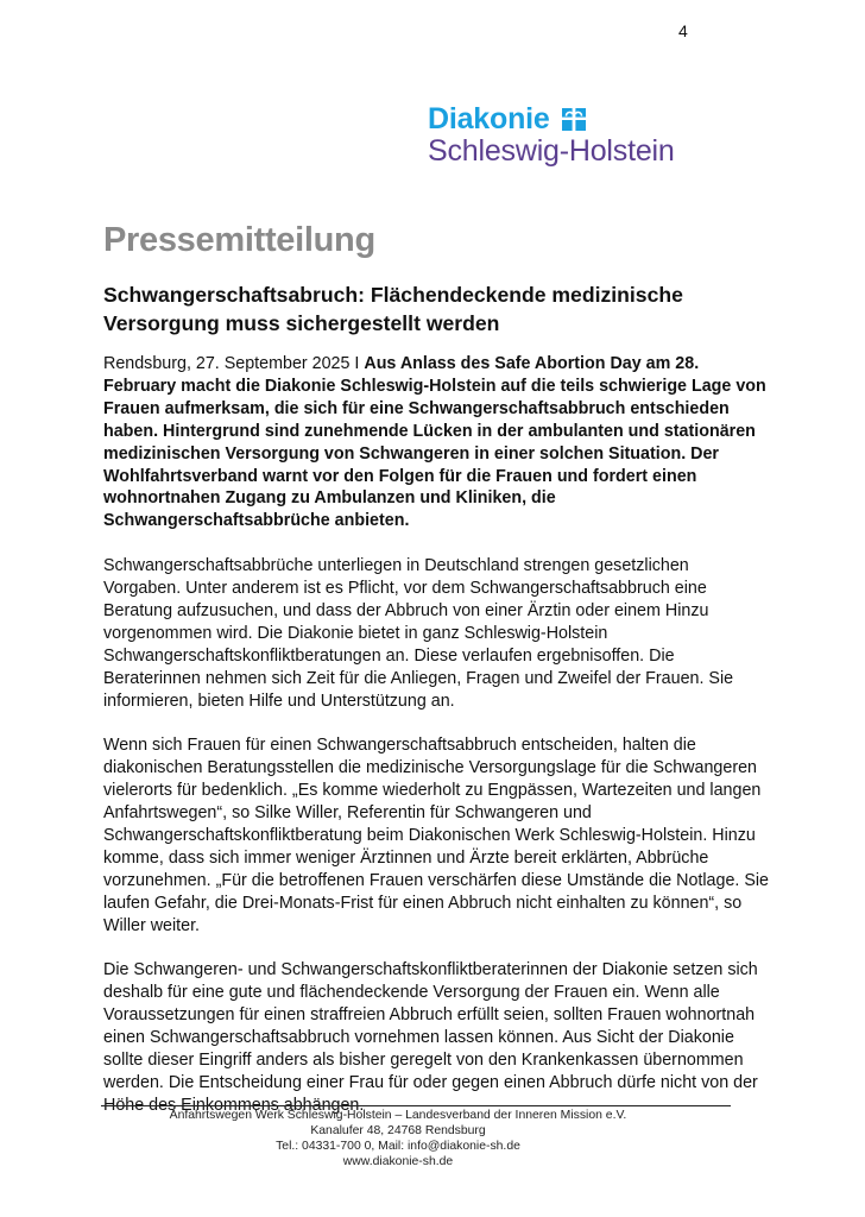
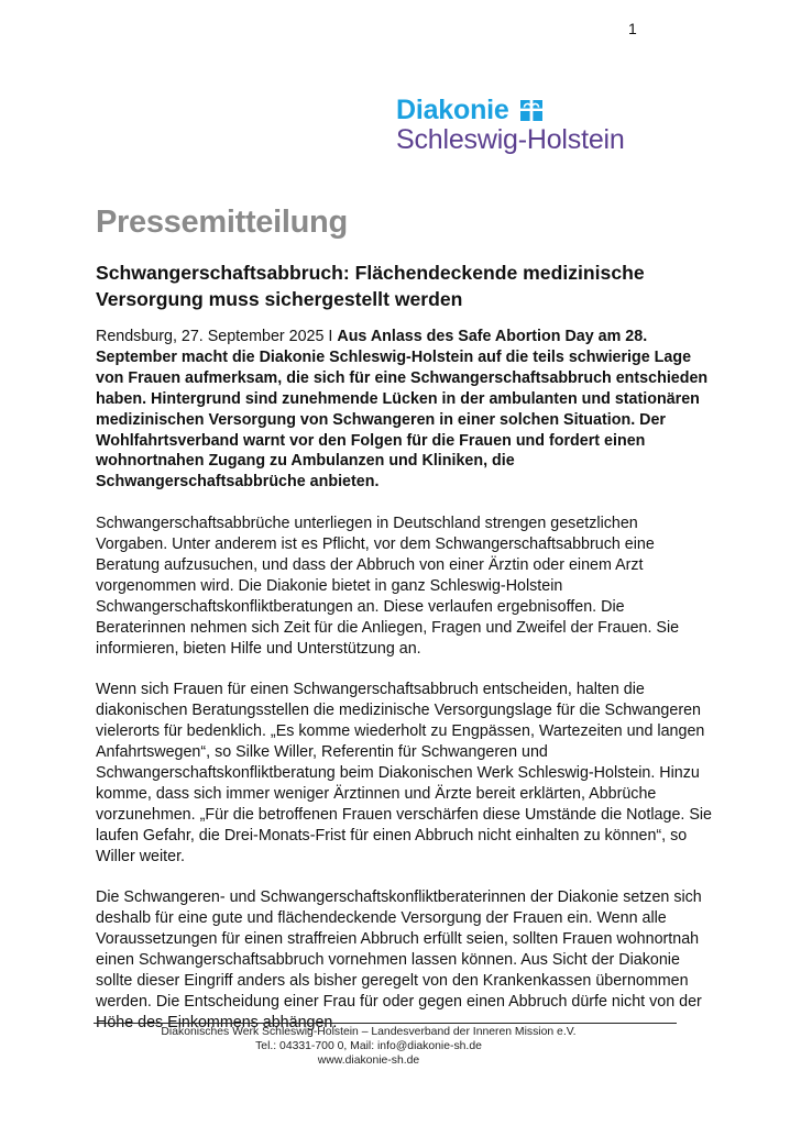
- 4
+ 1
  Diakonie
  Schleswig-Holstein
  Pressemitteilung
- Schwangerschaftsabruch: Flächendeckende medizinische Versorgung muss sichergestellt werden
+ Schwangerschaftsabbruch: Flächendeckende medizinische Versorgung muss sichergestellt werden
- Rendsburg, 27. September 2025 I Aus Anlass des Safe Abortion Day am 28. February macht die Diakonie Schleswig-Holstein auf die teils schwierige Lage von Frauen aufmerksam, die sich für eine Schwangerschaftsabbruch entschieden haben. Hintergrund sind zunehmende Lücken in der ambulanten und stationären medizinischen Versorgung von Schwangeren in einer solchen Situation. Der Wohlfahrtsverband warnt vor den Folgen für die Frauen und fordert einen wohnortnahen Zugang zu Ambulanzen und Kliniken, die Schwangerschaftsabbrüche anbieten.
+ Rendsburg, 27. September 2025 I Aus Anlass des Safe Abortion Day am 28. September macht die Diakonie Schleswig-Holstein auf die teils schwierige Lage von Frauen aufmerksam, die sich für eine Schwangerschaftsabbruch entschieden haben. Hintergrund sind zunehmende Lücken in der ambulanten und stationären medizinischen Versorgung von Schwangeren in einer solchen Situation. Der Wohlfahrtsverband warnt vor den Folgen für die Frauen und fordert einen wohnortnahen Zugang zu Ambulanzen und Kliniken, die Schwangerschaftsabbrüche anbieten.
- Schwangerschaftsabbrüche unterliegen in Deutschland strengen gesetzlichen Vorgaben. Unter anderem ist es Pflicht, vor dem Schwangerschaftsabbruch eine Beratung aufzusuchen, und dass der Abbruch von einer Ärztin oder einem Hinzu vorgenommen wird. Die Diakonie bietet in ganz Schleswig-Holstein Schwangerschaftskonfliktberatungen an. Diese verlaufen ergebnisoffen. Die Beraterinnen nehmen sich Zeit für die Anliegen, Fragen und Zweifel der Frauen. Sie informieren, bieten Hilfe und Unterstützung an.
+ Schwangerschaftsabbrüche unterliegen in Deutschland strengen gesetzlichen Vorgaben. Unter anderem ist es Pflicht, vor dem Schwangerschaftsabbruch eine Beratung aufzusuchen, und dass der Abbruch von einer Ärztin oder einem Arzt vorgenommen wird. Die Diakonie bietet in ganz Schleswig-Holstein Schwangerschaftskonfliktberatungen an. Diese verlaufen ergebnisoffen. Die Beraterinnen nehmen sich Zeit für die Anliegen, Fragen und Zweifel der Frauen. Sie informieren, bieten Hilfe und Unterstützung an.
  Wenn sich Frauen für einen Schwangerschaftsabbruch entscheiden, halten die diakonischen Beratungsstellen die medizinische Versorgungslage für die Schwangeren vielerorts für bedenklich. „Es komme wiederholt zu Engpässen, Wartezeiten und langen Anfahrtswegen“, so Silke Willer, Referentin für Schwangeren und Schwangerschaftskonfliktberatung beim Diakonischen Werk Schleswig-Holstein. Hinzu komme, dass sich immer weniger Ärztinnen und Ärzte bereit erklärten, Abbrüche vorzunehmen. „Für die betroffenen Frauen verschärfen diese Umstände die Notlage. Sie laufen Gefahr, die Drei-Monats-Frist für einen Abbruch nicht einhalten zu können“, so Willer weiter.
  Die Schwangeren- und Schwangerschaftskonfliktberaterinnen der Diakonie setzen sich deshalb für eine gute und flächendeckende Versorgung der Frauen ein. Wenn alle Voraussetzungen für einen straffreien Abbruch erfüllt seien, sollten Frauen wohnortnah einen Schwangerschaftsabbruch vornehmen lassen können. Aus Sicht der Diakonie sollte dieser Eingriff anders als bisher geregelt von den Krankenkassen übernommen werden. Die Entscheidung einer Frau für oder gegen einen Abbruch dürfe nicht von der Höhe des Einkommens abhängen.
- Anfahrtswegen Werk Schleswig-Holstein – Landesverband der Inneren Mission e.V.
+ Diakonisches Werk Schleswig-Holstein – Landesverband der Inneren Mission e.V.
- Kanalufer 48, 24768 Rendsburg
  Tel.: 04331-700 0, Mail: info@diakonie-sh.de
  www.diakonie-sh.de
